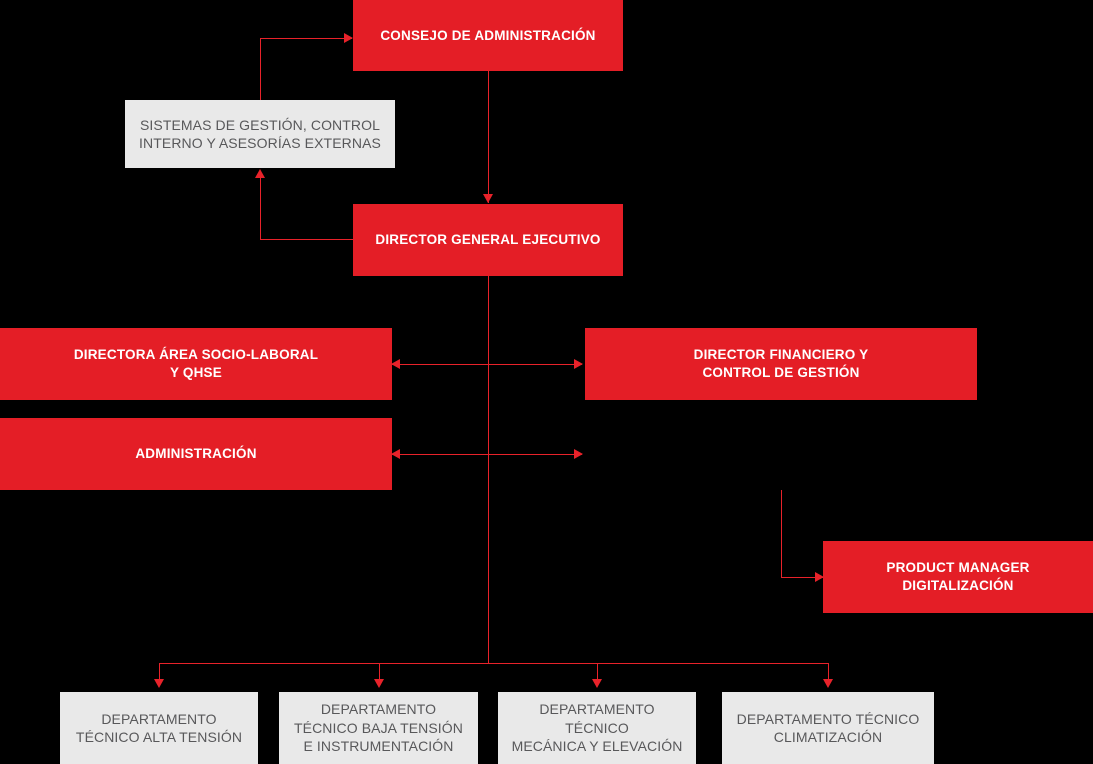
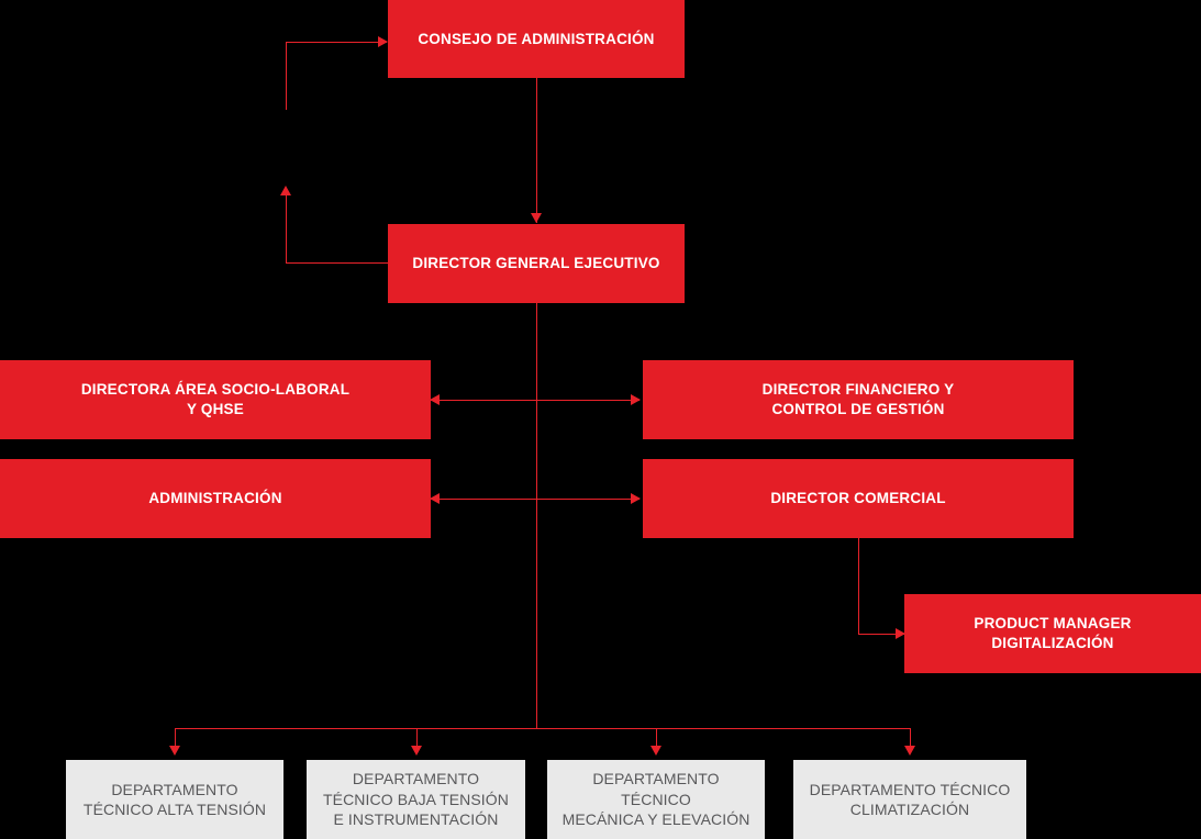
  CONSEJO DE ADMINISTRACIÓN
- SISTEMAS DE GESTIÓN, CONTROL
- INTERNO Y ASESORÍAS EXTERNAS
  DIRECTOR GENERAL EJECUTIVO
  DIRECTORA ÁREA SOCIO-LABORAL
  Y QHSE
  DIRECTOR FINANCIERO Y
  CONTROL DE GESTIÓN
  ADMINISTRACIÓN
+ DIRECTOR COMERCIAL
  PRODUCT MANAGER
  DIGITALIZACIÓN
  DEPARTAMENTO
  TÉCNICO ALTA TENSIÓN
  DEPARTAMENTO
  TÉCNICO BAJA TENSIÓN
  E INSTRUMENTACIÓN
  DEPARTAMENTO TÉCNICO
  MECÁNICA Y ELEVACIÓN
  DEPARTAMENTO TÉCNICO
  CLIMATIZACIÓN
